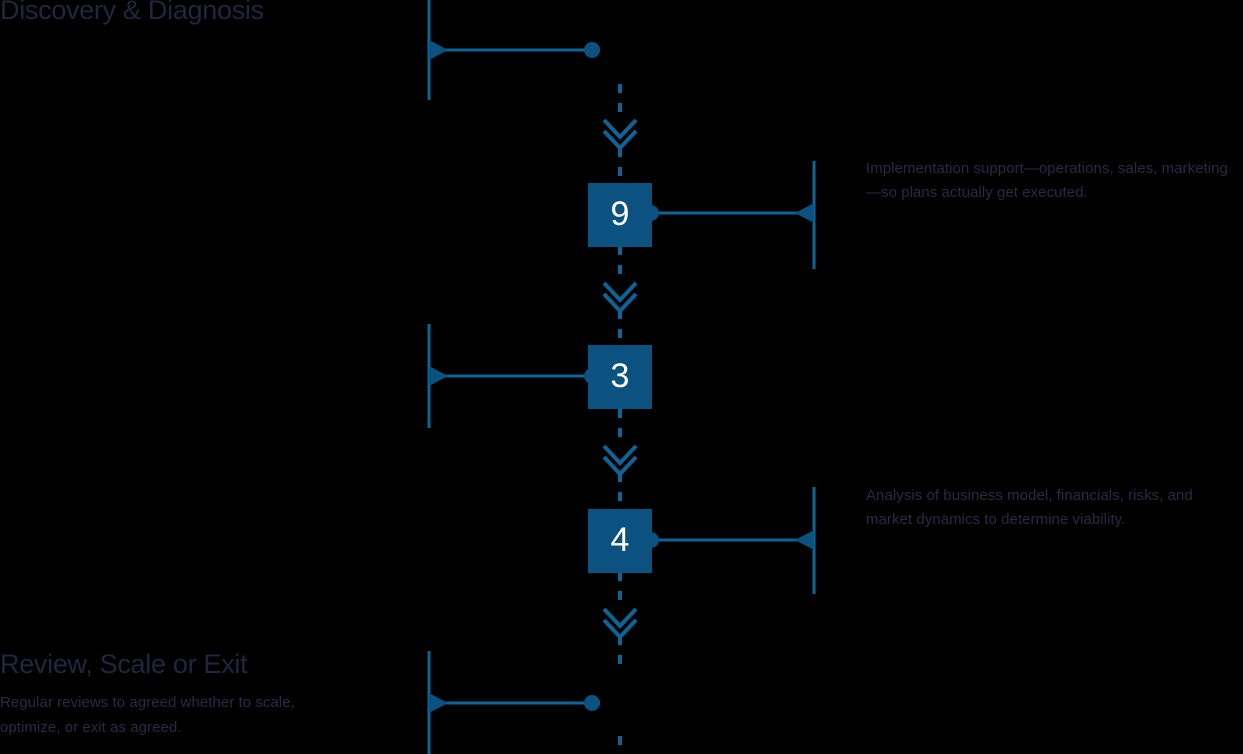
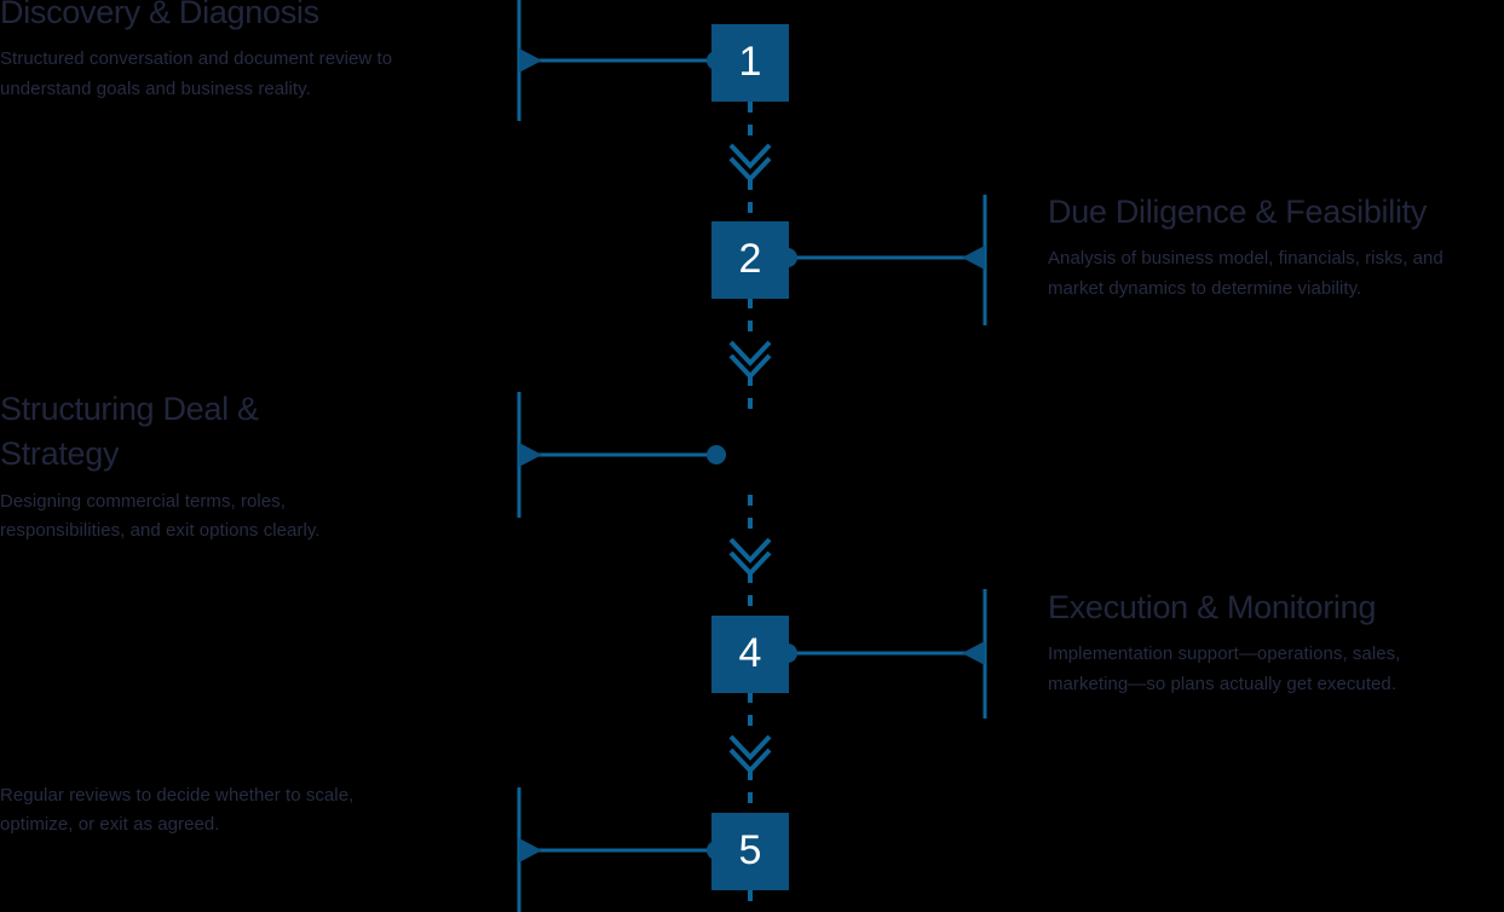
+ 1
- 9
+ 2
- 3
  4
+ 5
  Discovery & Diagnosis
+ Structured conversation and document review to understand goals and business reality.
+ Due Diligence & Feasibility
- Implementation support—operations, sales, marketing—so plans actually get executed.
+ Analysis of business model, financials, risks, and market dynamics to determine viability.
+ Structuring Deal & Strategy
+ Designing commercial terms, roles, responsibilities, and exit options clearly.
+ Execution & Monitoring
- Analysis of business model, financials, risks, and market dynamics to determine viability.
+ Implementation support—operations, sales, marketing—so plans actually get executed.
- Review, Scale or Exit
- Regular reviews to agreed whether to scale, optimize, or exit as agreed.
+ Regular reviews to decide whether to scale, optimize, or exit as agreed.
